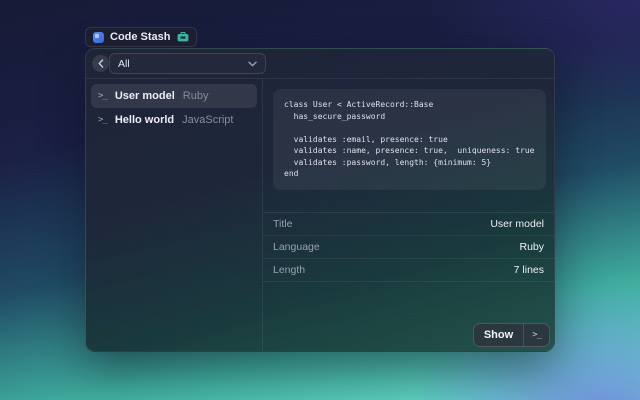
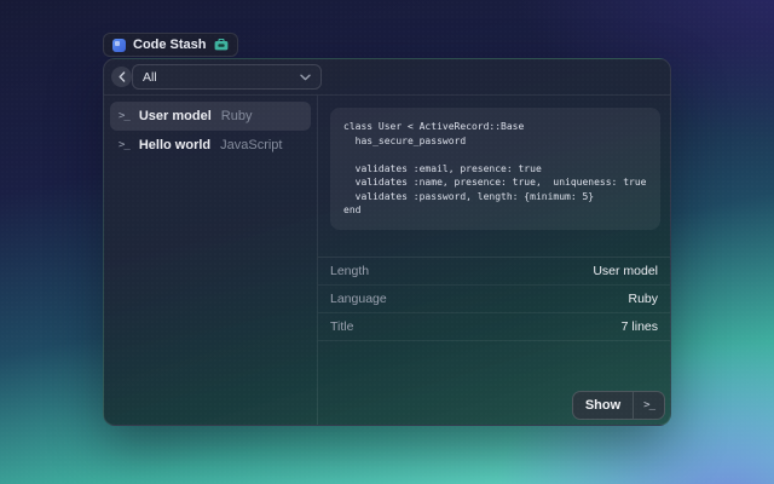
  Code Stash
  All
  >_
  User model
  Ruby
  >_
  Hello world
  JavaScript
  class User < ActiveRecord::Base
  has_secure_password
  validates :email, presence: true
  validates :name, presence: true, uniqueness: true
  validates :password, length: {minimum: 5}
  end
- Title
+ Length
  User model
  Language
  Ruby
- Length
+ Title
  7 lines
  Show
  >_
